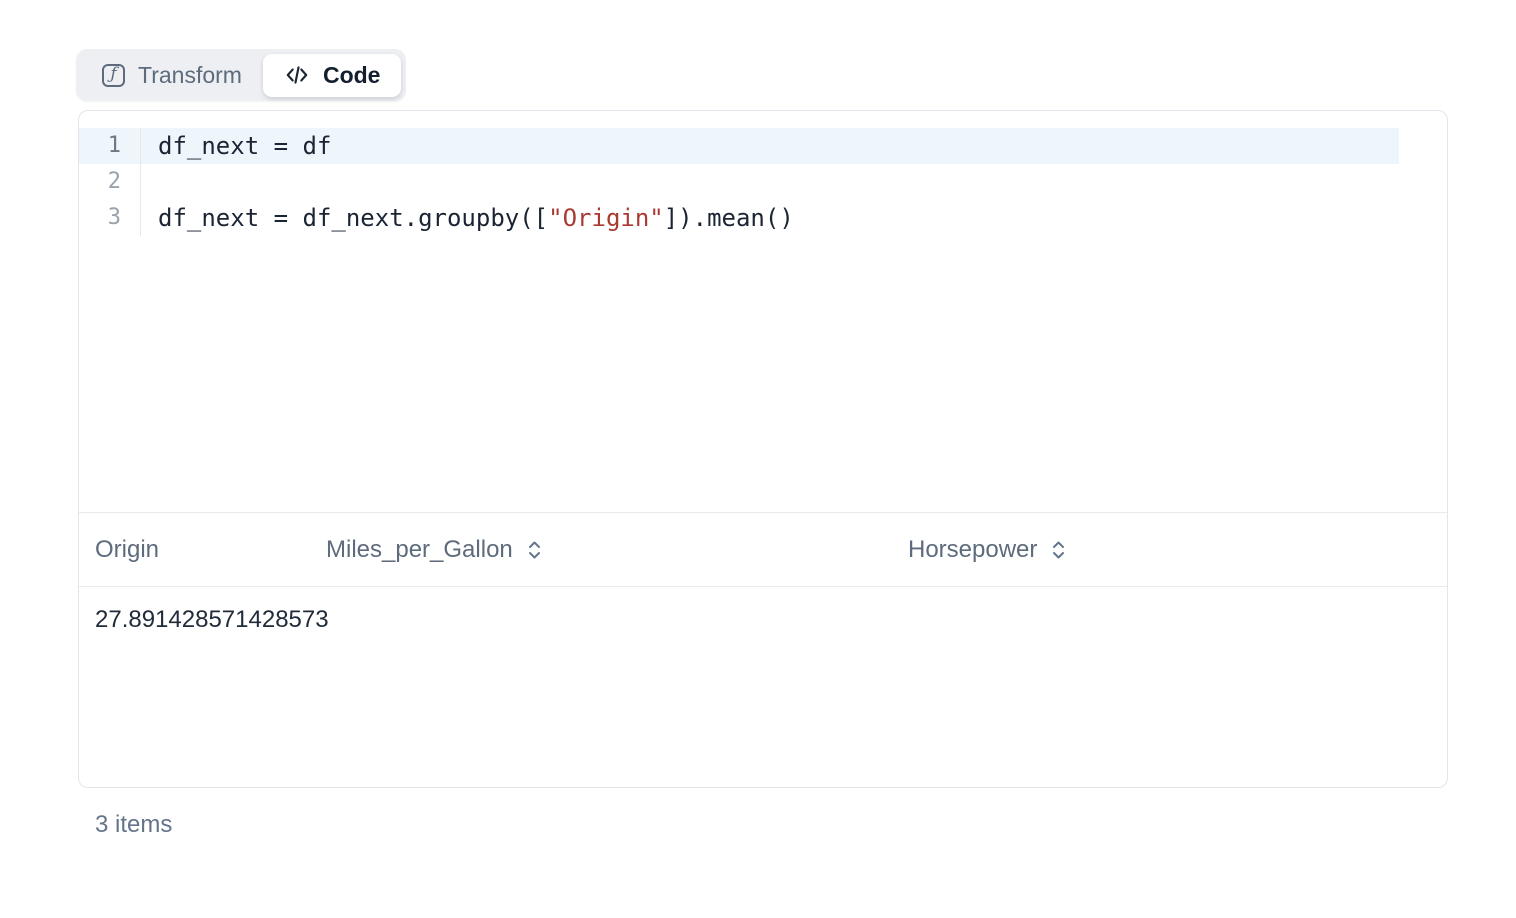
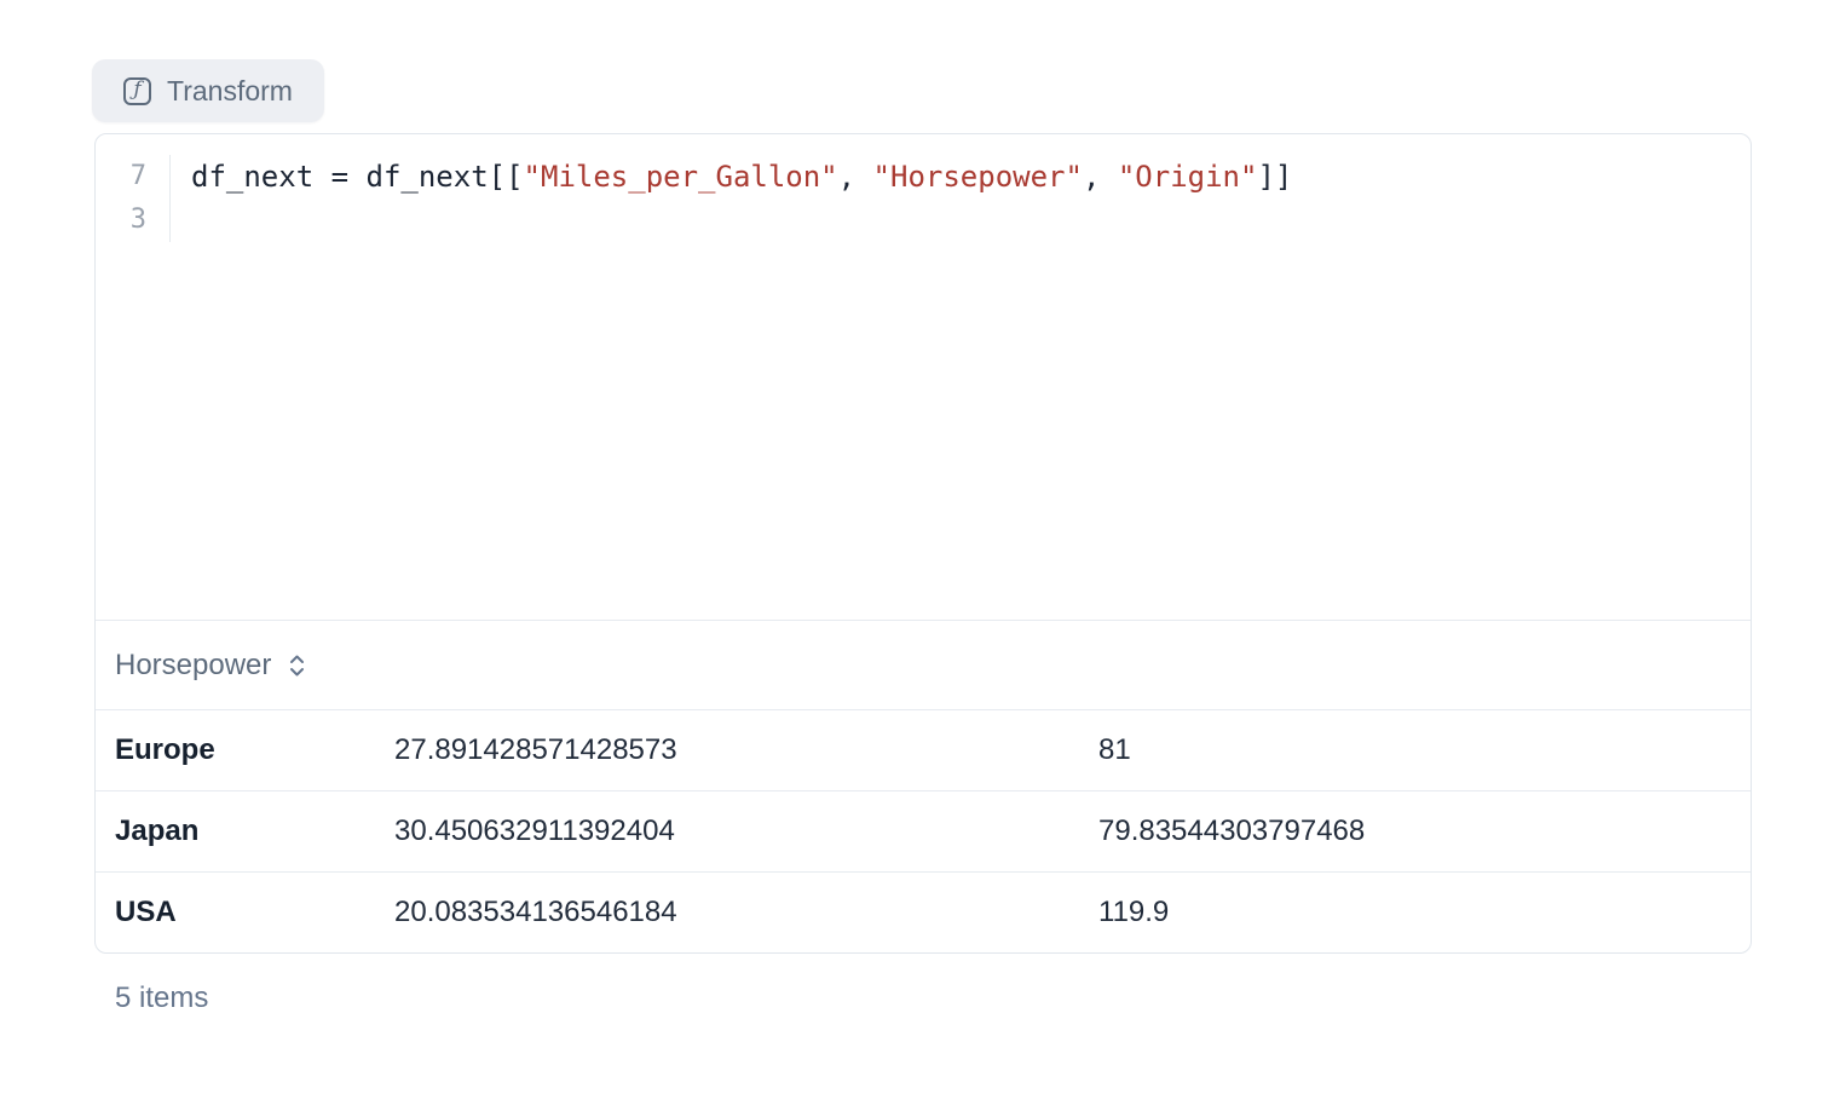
  ƒ
  Transform
- Code
- 1
- df_next = df
- 2
+ 7
+ df_next = df_next[["Miles_per_Gallon", "Horsepower", "Origin"]]
  3
- df_next = df_next.groupby(["Origin"]).mean()
- Origin
- Miles_per_Gallon
  Horsepower
+ Europe
  27.891428571428573
+ 81
+ Japan
+ 30.450632911392404
+ 79.83544303797468
+ USA
+ 20.083534136546184
+ 119.9
- 3 items
+ 5 items
